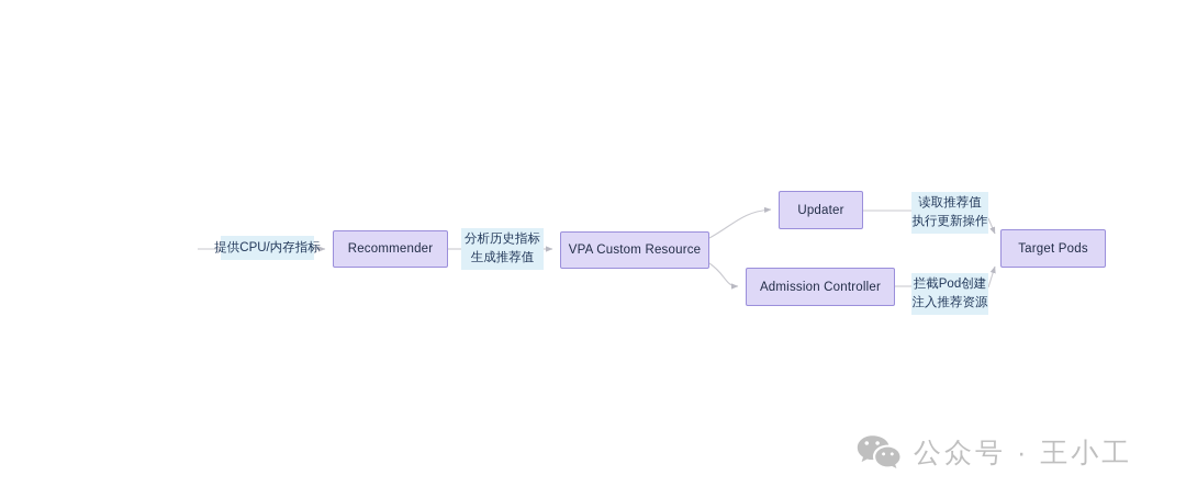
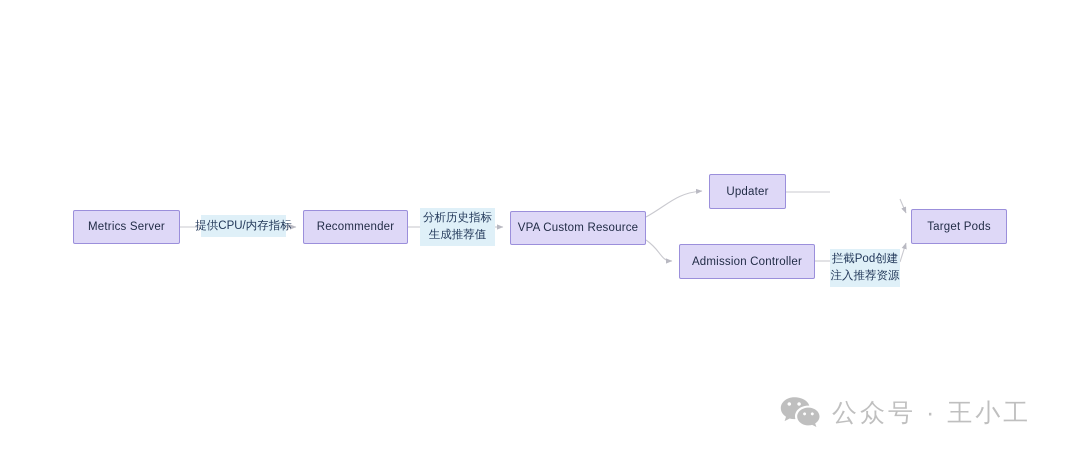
+ Metrics Server
  Recommender
  VPA Custom Resource
  Updater
  Admission Controller
  Target Pods
  提供CPU/内存指标
  分析历史指标
  生成推荐值
- 读取推荐值
- 执行更新操作
  拦截Pod创建
  注入推荐资源
  公众号 · 王小工
